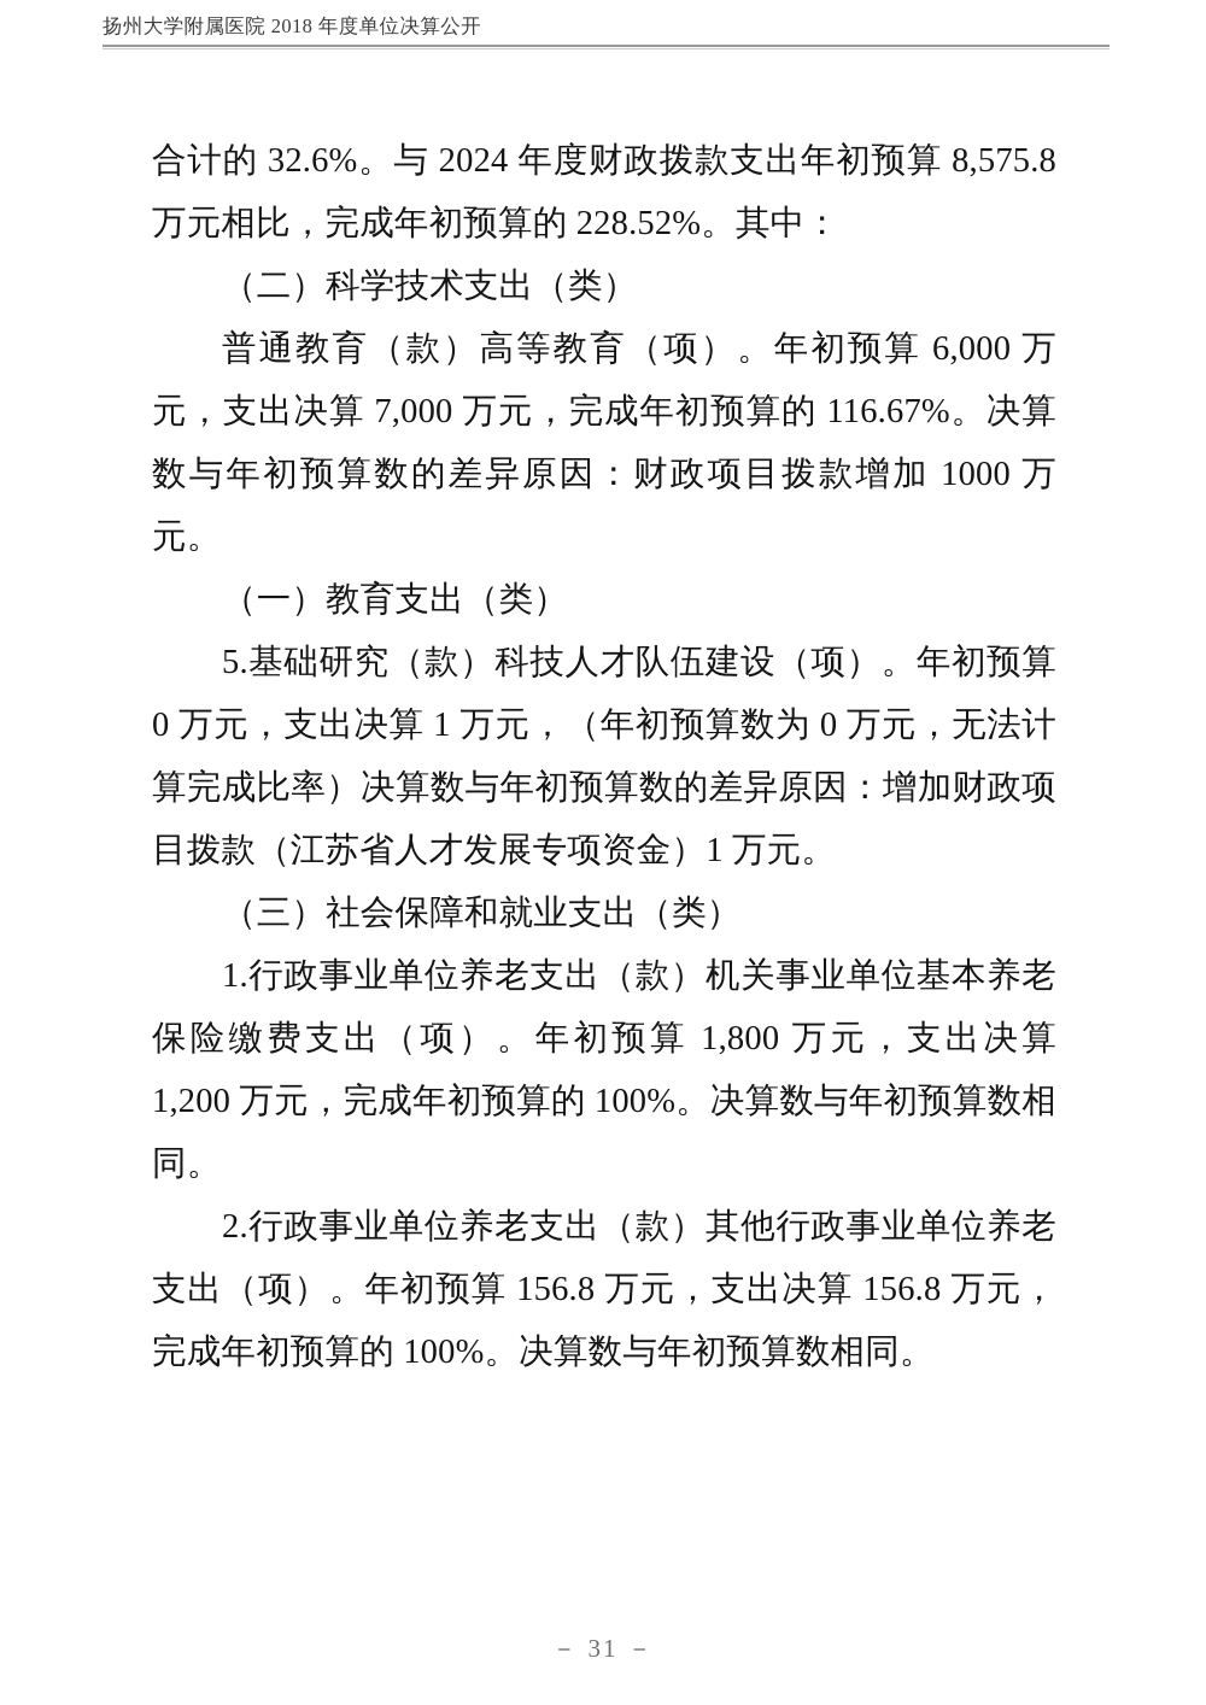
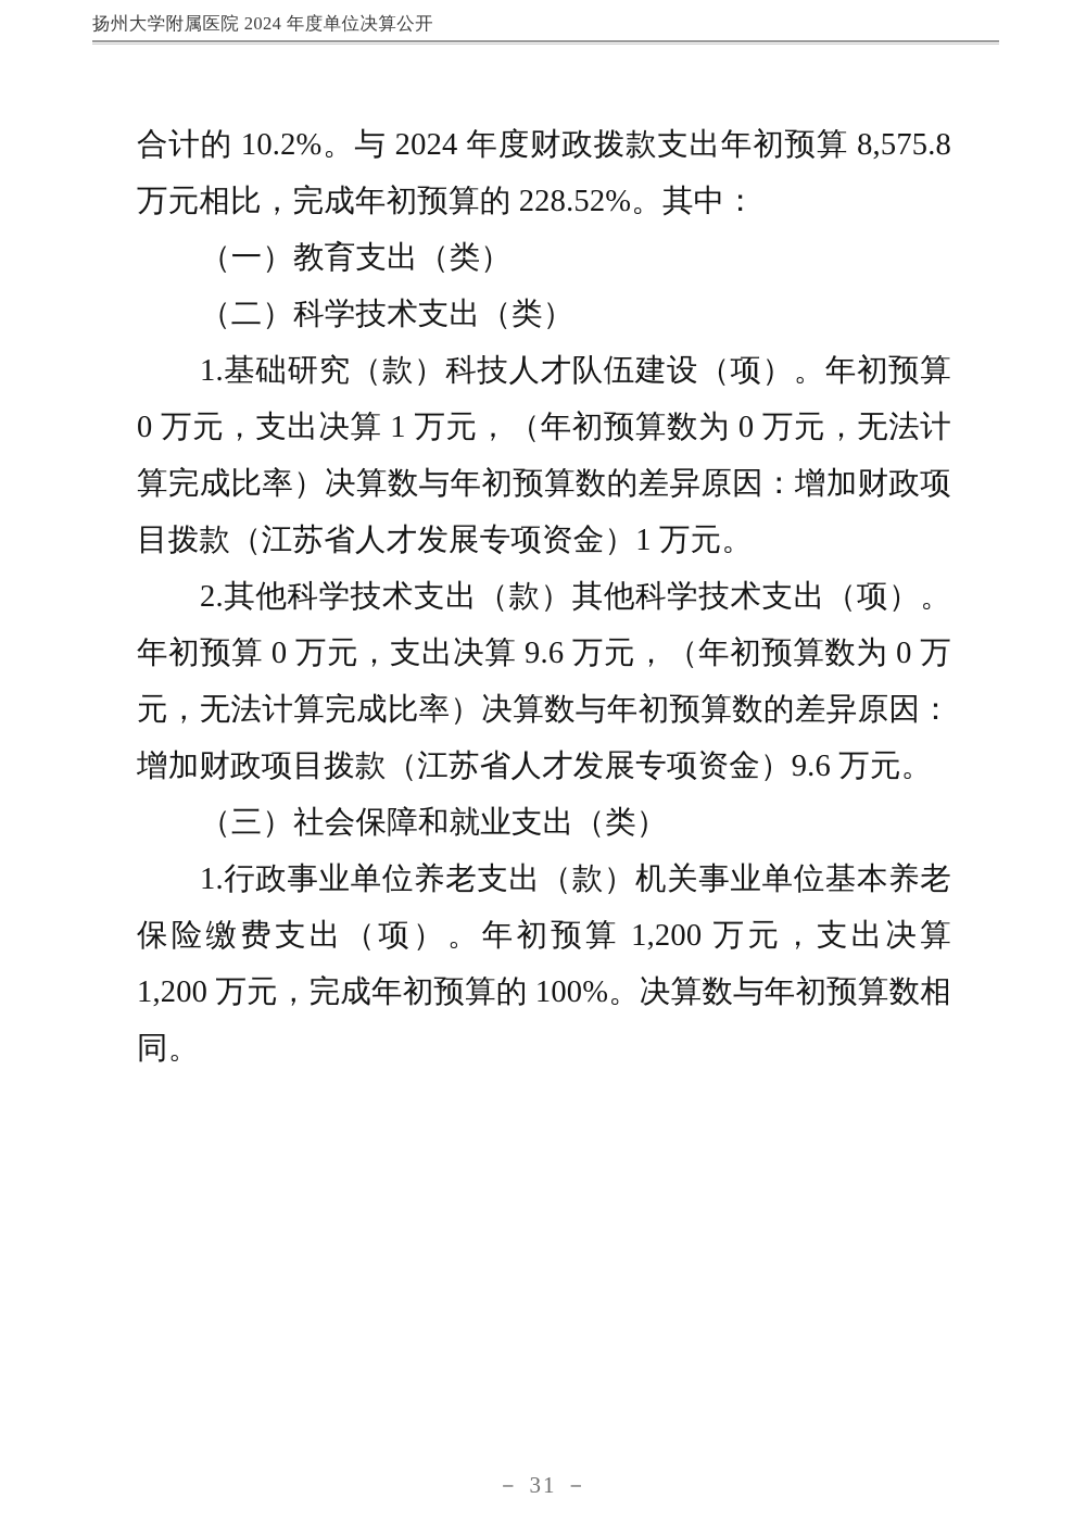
- 扬州大学附属医院 2018 年度单位决算公开
+ 扬州大学附属医院 2024 年度单位决算公开
- 合计的 32.6%。与 2024 年度财政拨款支出年初预算 8,575.8 万元相比，完成年初预算的 228.52%。其中：
+ 合计的 10.2%。与 2024 年度财政拨款支出年初预算 8,575.8 万元相比，完成年初预算的 228.52%。其中：
- （二）科学技术支出（类）
+ （一）教育支出（类）
- 普通教育（款）高等教育（项）。年初预算 6,000 万元，支出决算 7,000 万元，完成年初预算的 116.67%。决算数与年初预算数的差异原因：财政项目拨款增加 1000 万元。
- （一）教育支出（类）
+ （二）科学技术支出（类）
- 5.基础研究（款）科技人才队伍建设（项）。年初预算 0 万元，支出决算 1 万元，（年初预算数为 0 万元，无法计算完成比率）决算数与年初预算数的差异原因：增加财政项目拨款（江苏省人才发展专项资金）1 万元。
+ 1.基础研究（款）科技人才队伍建设（项）。年初预算 0 万元，支出决算 1 万元，（年初预算数为 0 万元，无法计算完成比率）决算数与年初预算数的差异原因：增加财政项目拨款（江苏省人才发展专项资金）1 万元。
+ 2.其他科学技术支出（款）其他科学技术支出（项）。年初预算 0 万元，支出决算 9.6 万元，（年初预算数为 0 万元，无法计算完成比率）决算数与年初预算数的差异原因：增加财政项目拨款（江苏省人才发展专项资金）9.6 万元。
  （三）社会保障和就业支出（类）
- 1.行政事业单位养老支出（款）机关事业单位基本养老保险缴费支出（项）。年初预算 1,800 万元，支出决算 1,200 万元，完成年初预算的 100%。决算数与年初预算数相同。
+ 1.行政事业单位养老支出（款）机关事业单位基本养老保险缴费支出（项）。年初预算 1,200 万元，支出决算 1,200 万元，完成年初预算的 100%。决算数与年初预算数相同。
- 2.行政事业单位养老支出（款）其他行政事业单位养老支出（项）。年初预算 156.8 万元，支出决算 156.8 万元，完成年初预算的 100%。决算数与年初预算数相同。
  － 31 －
